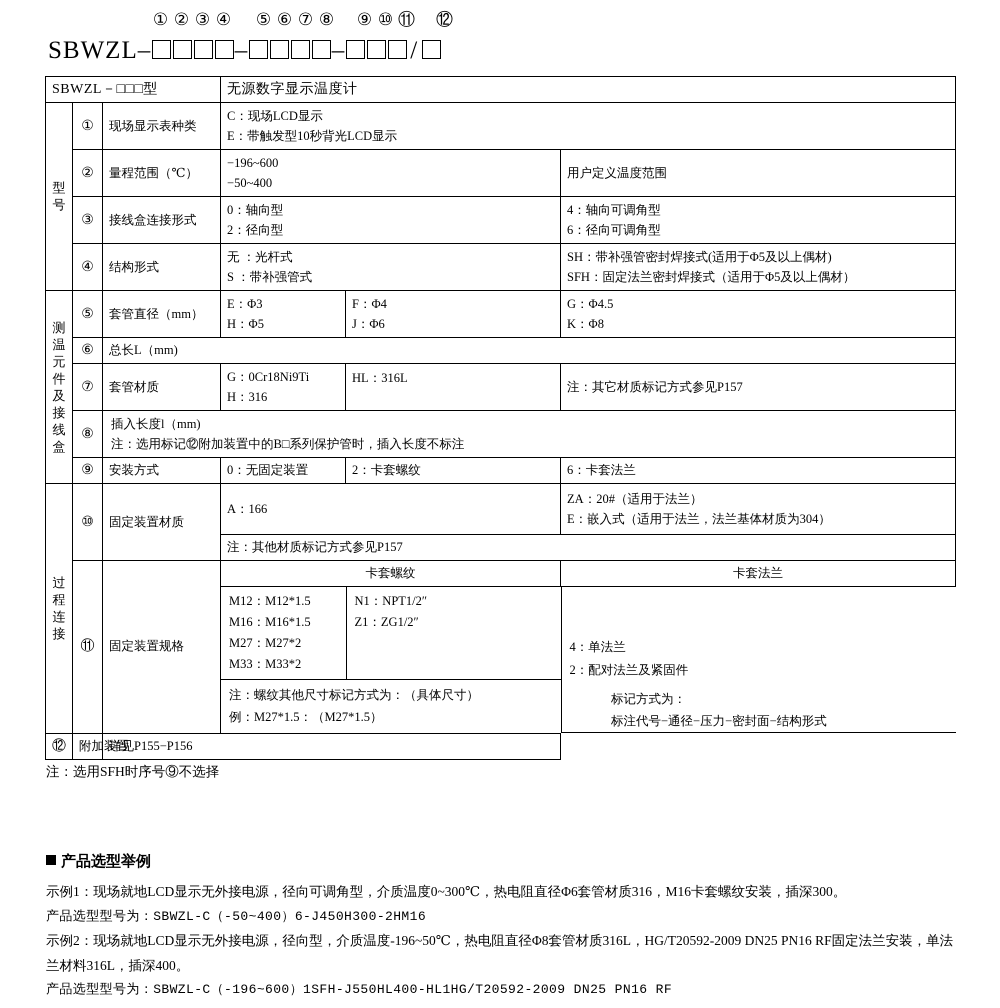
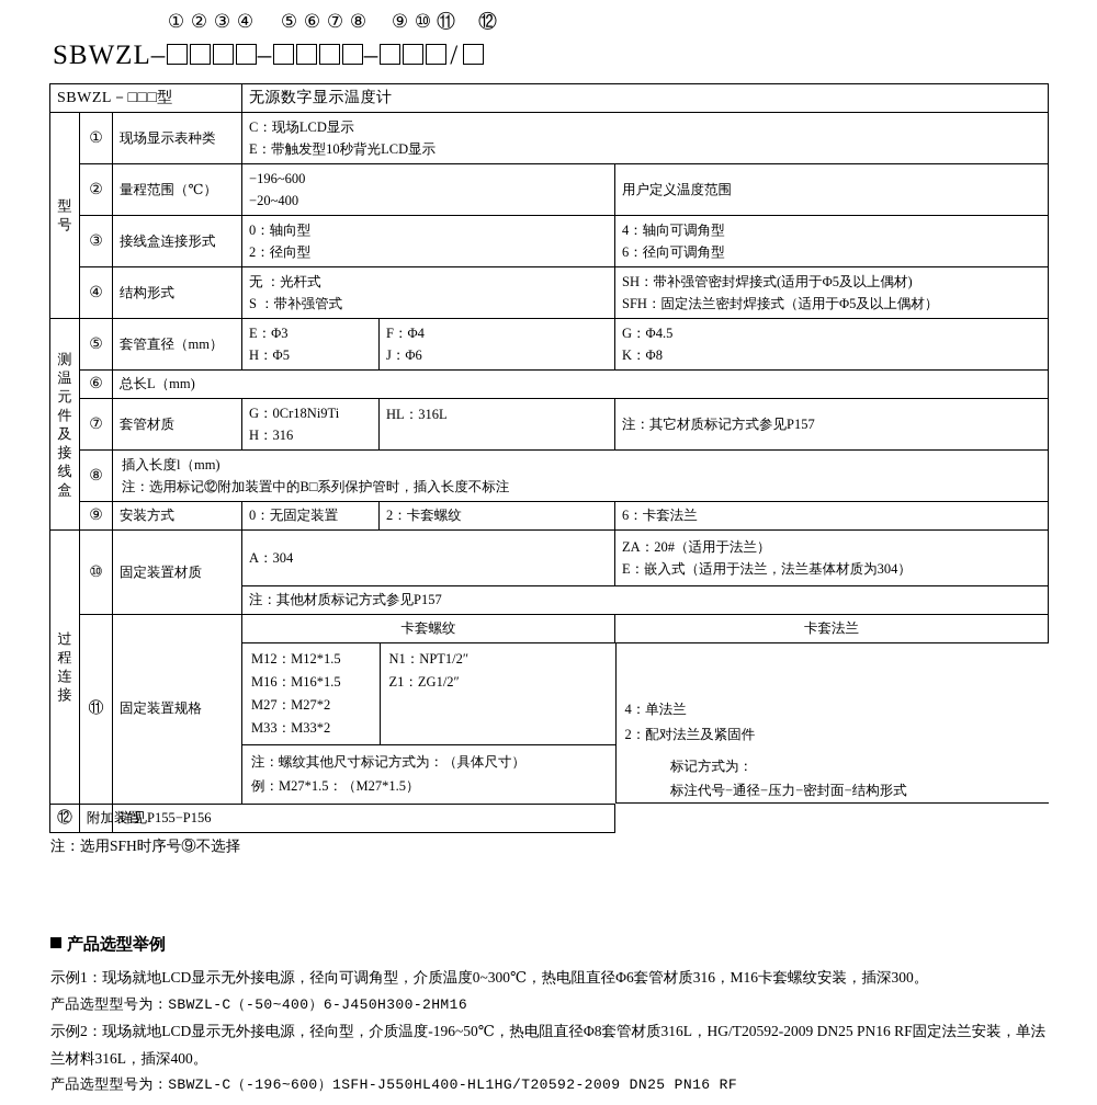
  ①
  ②
  ③
  ④
  ⑤
  ⑥
  ⑦
  ⑧
  ⑨
  ⑩
  ⑪
  ⑫
  SBWZL– – – /
  SBWZL－□□□型	无源数字显示温度计
  型号	①	现场显示表种类	C：现场LCD显示 E：带触发型10秒背光LCD显示
- ②	量程范围（℃）	−196~600 −50~400	用户定义温度范围
+ ②	量程范围（℃）	−196~600 −20~400	用户定义温度范围
  ③	接线盒连接形式	0：轴向型 2：径向型	4：轴向可调角型 6：径向可调角型
  ④	结构形式	无 ：光杆式 S ：带补强管式	SH：带补强管密封焊接式(适用于Φ5及以上偶材) SFH：固定法兰密封焊接式（适用于Φ5及以上偶材）
  测温元件及接线盒	⑤	套管直径（mm）	E：Φ3 H：Φ5	F：Φ4 J：Φ6	G：Φ4.5 K：Φ8
  ⑥	总长L（mm)
  ⑦	套管材质	G：0Cr18Ni9Ti H：316	HL：316L	注：其它材质标记方式参见P157
  ⑧	插入长度l（mm) 注：选用标记⑫附加装置中的B□系列保护管时，插入长度不标注
  ⑨	安装方式	0：无固定装置	2：卡套螺纹	6：卡套法兰
- 过程连接	⑩	固定装置材质	A：166	ZA：20#（适用于法兰） E：嵌入式（适用于法兰，法兰基体材质为304）
+ 过程连接	⑩	固定装置材质	A：304	ZA：20#（适用于法兰） E：嵌入式（适用于法兰，法兰基体材质为304）
  注：其他材质标记方式参见P157
  ⑪	固定装置规格	卡套螺纹	卡套法兰
  M12：M12*1.5 M16：M16*1.5 M27：M27*2 M33：M33*2	N1：NPT1/2″ Z1：ZG1/2″	4：单法兰 2：配对法兰及紧固件
  注：螺纹其他尺寸标记方式为：（具体尺寸） 例：M27*1.5：（M27*1.5）
  ⑫	附加	详见P155−P156
  标记方式为：
  标注代号−通径−压力−密封面−结构形式
  注：选用SFH时序号⑨不选择
  产品选型举例
  示例1：现场就地LCD显示无外接电源，径向可调角型，介质温度0~300℃，热电阻直径Φ6套管材质316，M16卡套螺纹安装，插深300。
  产品选型型号为：SBWZL-C（-50~400）6-J450H300-2HM16
  示例2：现场就地LCD显示无外接电源，径向型，介质温度-196~50℃，热电阻直径Φ8套管材质316L，HG/T20592-2009 DN25 PN16 RF固定法兰安装，单法兰材料316L，插深400。
  产品选型型号为：SBWZL-C（-196~600）1SFH-J550HL400-HL1HG/T20592-2009 DN25 PN16 RF
